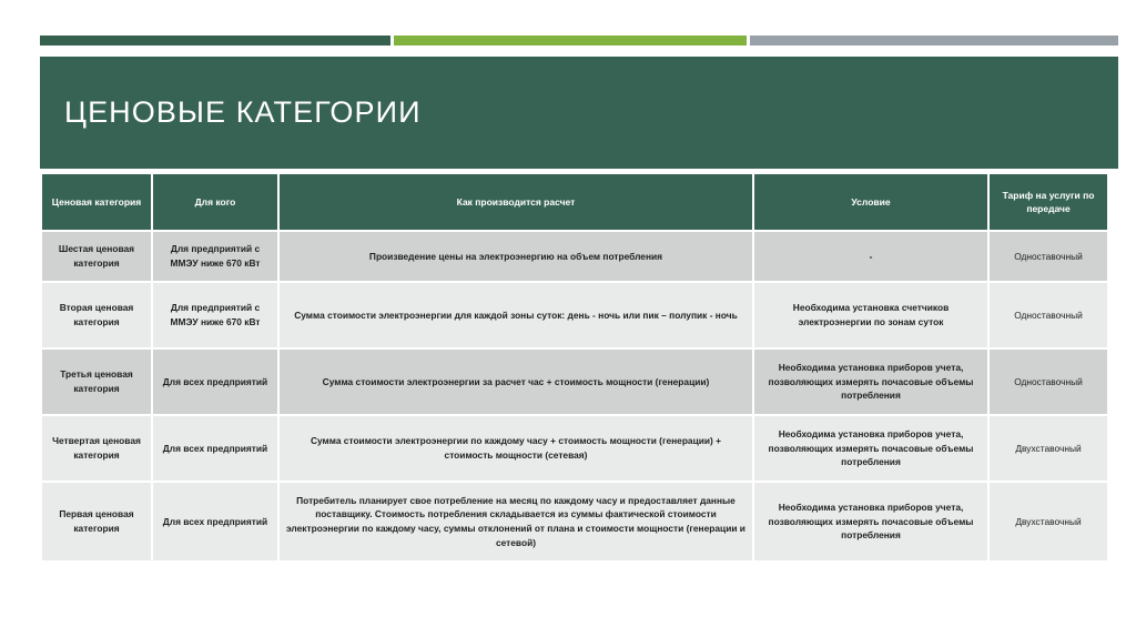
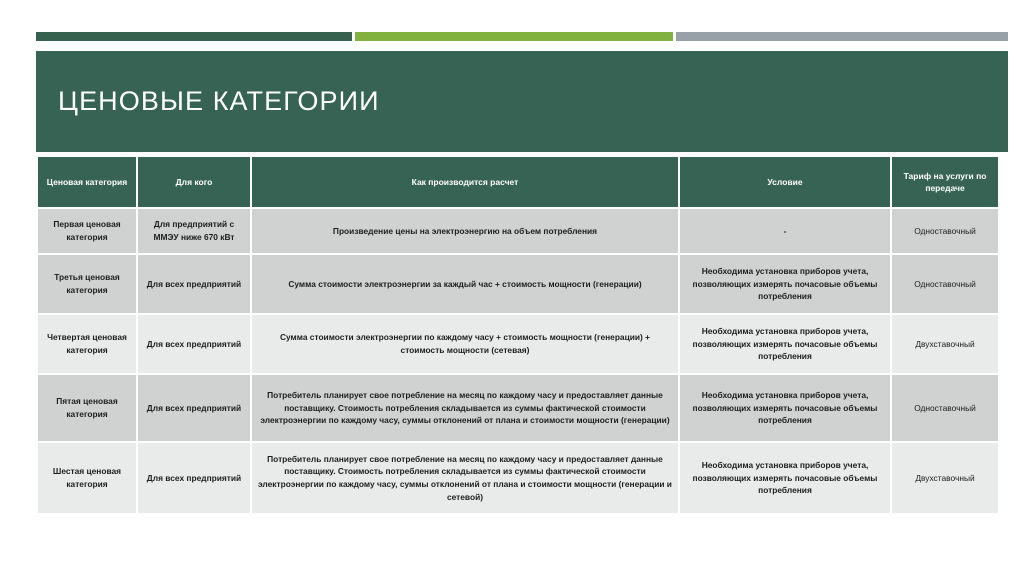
  ЦЕНОВЫЕ КАТЕГОРИИ
  Ценовая категория	Для кого	Как производится расчет	Условие	Тариф на услуги по передаче
- Шестая ценовая категория	Для предприятий с ММЭУ ниже 670 кВт	Произведение цены на электроэнергию на объем потребления	-	Одноставочный
+ Первая ценовая категория	Для предприятий с ММЭУ ниже 670 кВт	Произведение цены на электроэнергию на объем потребления	-	Одноставочный
- Вторая ценовая категория	Для предприятий с ММЭУ ниже 670 кВт	Сумма стоимости электроэнергии для каждой зоны суток: день - ночь или пик – полупик - ночь	Необходима установка счетчиков электроэнергии по зонам суток	Одноставочный
- Третья ценовая категория	Для всех предприятий	Сумма стоимости электроэнергии за расчет час + стоимость мощности (генерации)	Необходима установка приборов учета, позволяющих измерять почасовые объемы потребления	Одноставочный
+ Третья ценовая категория	Для всех предприятий	Сумма стоимости электроэнергии за каждый час + стоимость мощности (генерации)	Необходима установка приборов учета, позволяющих измерять почасовые объемы потребления	Одноставочный
  Четвертая ценовая категория	Для всех предприятий	Сумма стоимости электроэнергии по каждому часу + стоимость мощности (генерации) + стоимость мощности (сетевая)	Необходима установка приборов учета, позволяющих измерять почасовые объемы потребления	Двухставочный
+ Пятая ценовая категория	Для всех предприятий	Потребитель планирует свое потребление на месяц по каждому часу и предоставляет данные поставщику. Стоимость потребления складывается из суммы фактической стоимости электроэнергии по каждому часу, суммы отклонений от плана и стоимости мощности (генерации)	Необходима установка приборов учета, позволяющих измерять почасовые объемы потребления	Одноставочный
- Первая ценовая категория	Для всех предприятий	Потребитель планирует свое потребление на месяц по каждому часу и предоставляет данные поставщику. Стоимость потребления складывается из суммы фактической стоимости электроэнергии по каждому часу, суммы отклонений от плана и стоимости мощности (генерации и сетевой)	Необходима установка приборов учета, позволяющих измерять почасовые объемы потребления	Двухставочный
+ Шестая ценовая категория	Для всех предприятий	Потребитель планирует свое потребление на месяц по каждому часу и предоставляет данные поставщику. Стоимость потребления складывается из суммы фактической стоимости электроэнергии по каждому часу, суммы отклонений от плана и стоимости мощности (генерации и сетевой)	Необходима установка приборов учета, позволяющих измерять почасовые объемы потребления	Двухставочный
